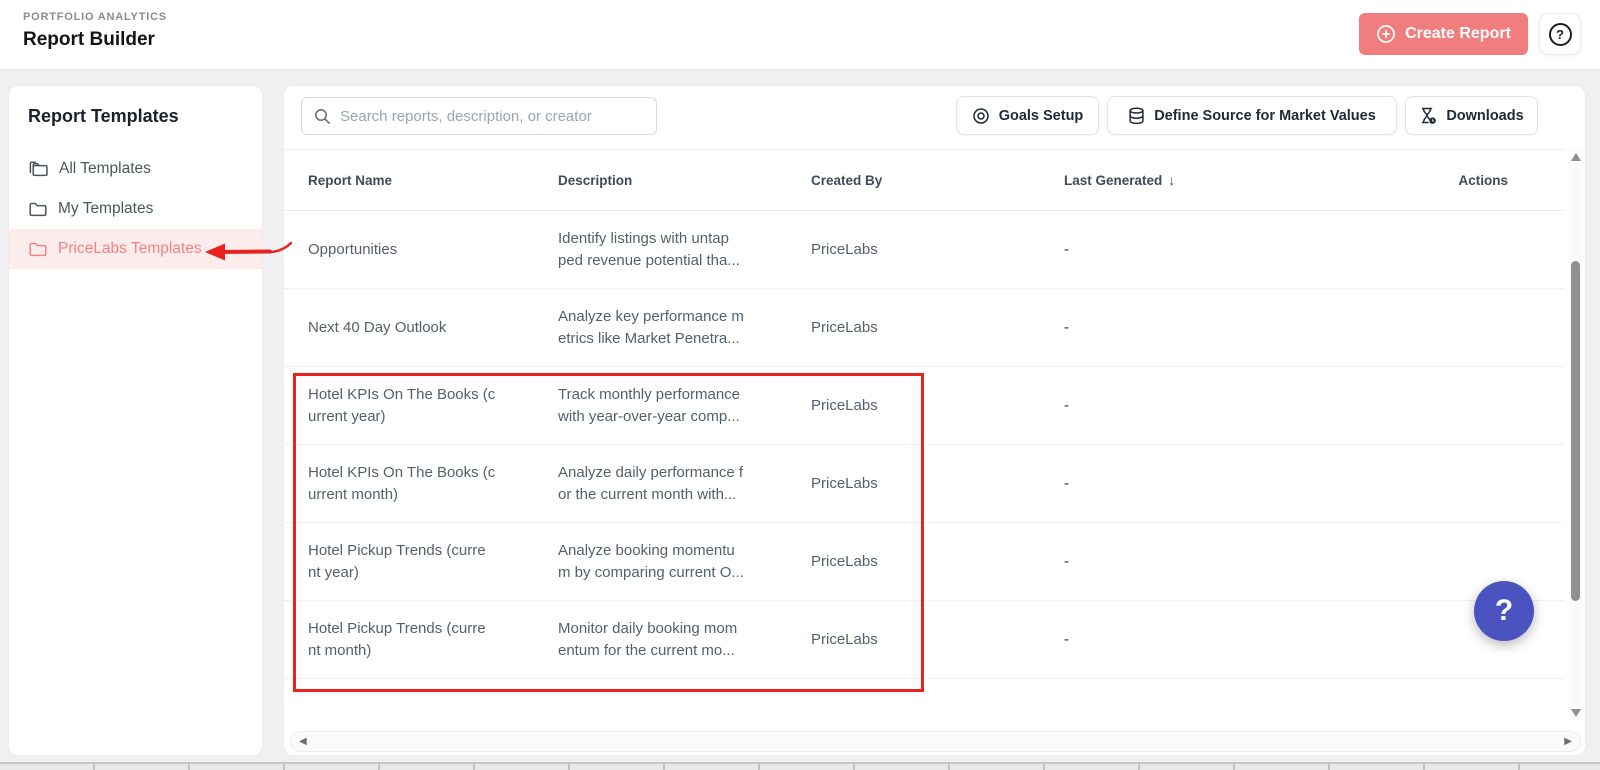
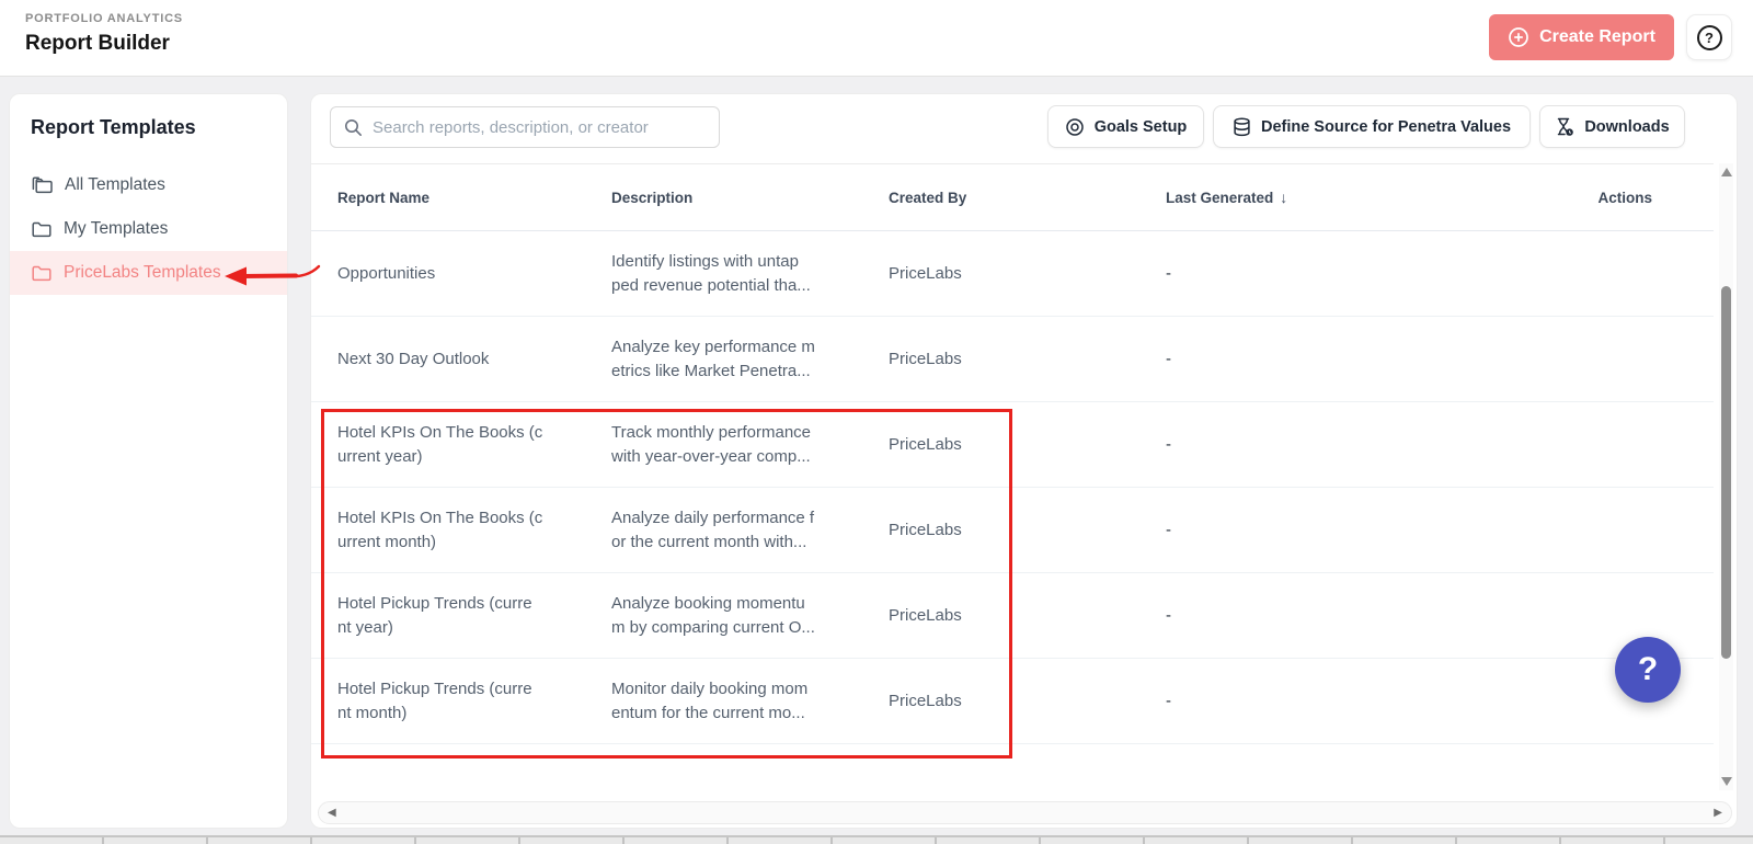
  PORTFOLIO ANALYTICS
  Report Builder
  Create Report
  ?
  Report Templates
  All Templates
  My Templates
  PriceLabs Templates
  Search reports, description, or creator
  Goals Setup
- Define Source for Market Values
+ Define Source for Penetra Values
  Downloads
  Report Name
  Description
  Created By
  Last Generated
  ↓
  Actions
  Opportunities
  Identify listings with untap
  ped revenue potential tha...
  PriceLabs
  -
- Next 40 Day Outlook
+ Next 30 Day Outlook
  Analyze key performance m
  etrics like Market Penetra...
  PriceLabs
  -
  Hotel KPIs On The Books (c
  urrent year)
  Track monthly performance
  with year-over-year comp...
  PriceLabs
  -
  Hotel KPIs On The Books (c
  urrent month)
  Analyze daily performance f
  or the current month with...
  PriceLabs
  -
  Hotel Pickup Trends (curre
  nt year)
  Analyze booking momentu
  m by comparing current O...
  PriceLabs
  -
  Hotel Pickup Trends (curre
  nt month)
  Monitor daily booking mom
  entum for the current mo...
  PriceLabs
  -
  ◀
  ▶
  ?
